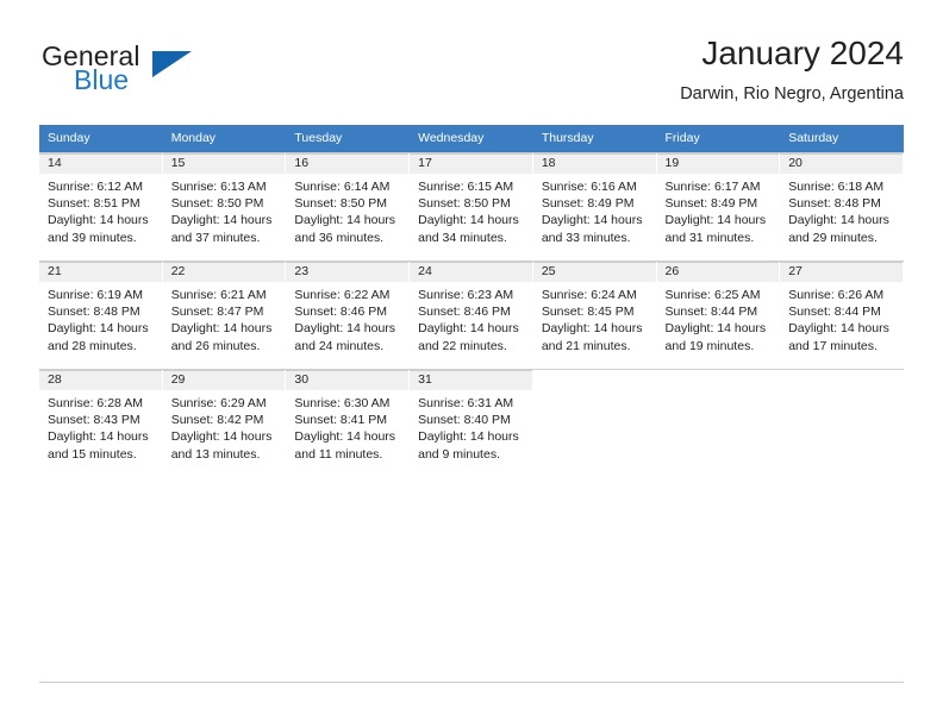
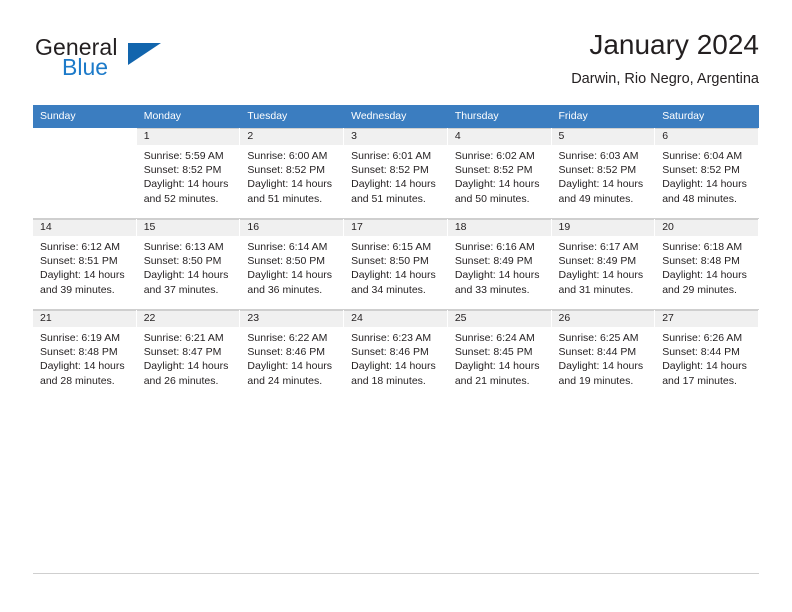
  General
  Blue
  January 2024
  Darwin, Rio Negro, Argentina
  Sunday	Monday	Tuesday	Wednesday	Thursday	Friday	Saturday
+ 	1Sunrise: 5:59 AMSunset: 8:52 PMDaylight: 14 hoursand 52 minutes.	2Sunrise: 6:00 AMSunset: 8:52 PMDaylight: 14 hoursand 51 minutes.	3Sunrise: 6:01 AMSunset: 8:52 PMDaylight: 14 hoursand 51 minutes.	4Sunrise: 6:02 AMSunset: 8:52 PMDaylight: 14 hoursand 50 minutes.	5Sunrise: 6:03 AMSunset: 8:52 PMDaylight: 14 hoursand 49 minutes.	6Sunrise: 6:04 AMSunset: 8:52 PMDaylight: 14 hoursand 48 minutes.
  14Sunrise: 6:12 AMSunset: 8:51 PMDaylight: 14 hoursand 39 minutes.	15Sunrise: 6:13 AMSunset: 8:50 PMDaylight: 14 hoursand 37 minutes.	16Sunrise: 6:14 AMSunset: 8:50 PMDaylight: 14 hoursand 36 minutes.	17Sunrise: 6:15 AMSunset: 8:50 PMDaylight: 14 hoursand 34 minutes.	18Sunrise: 6:16 AMSunset: 8:49 PMDaylight: 14 hoursand 33 minutes.	19Sunrise: 6:17 AMSunset: 8:49 PMDaylight: 14 hoursand 31 minutes.	20Sunrise: 6:18 AMSunset: 8:48 PMDaylight: 14 hoursand 29 minutes.
- 21Sunrise: 6:19 AMSunset: 8:48 PMDaylight: 14 hoursand 28 minutes.	22Sunrise: 6:21 AMSunset: 8:47 PMDaylight: 14 hoursand 26 minutes.	23Sunrise: 6:22 AMSunset: 8:46 PMDaylight: 14 hoursand 24 minutes.	24Sunrise: 6:23 AMSunset: 8:46 PMDaylight: 14 hoursand 22 minutes.	25Sunrise: 6:24 AMSunset: 8:45 PMDaylight: 14 hoursand 21 minutes.	26Sunrise: 6:25 AMSunset: 8:44 PMDaylight: 14 hoursand 19 minutes.	27Sunrise: 6:26 AMSunset: 8:44 PMDaylight: 14 hoursand 17 minutes.
+ 21Sunrise: 6:19 AMSunset: 8:48 PMDaylight: 14 hoursand 28 minutes.	22Sunrise: 6:21 AMSunset: 8:47 PMDaylight: 14 hoursand 26 minutes.	23Sunrise: 6:22 AMSunset: 8:46 PMDaylight: 14 hoursand 24 minutes.	24Sunrise: 6:23 AMSunset: 8:46 PMDaylight: 14 hoursand 18 minutes.	25Sunrise: 6:24 AMSunset: 8:45 PMDaylight: 14 hoursand 21 minutes.	26Sunrise: 6:25 AMSunset: 8:44 PMDaylight: 14 hoursand 19 minutes.	27Sunrise: 6:26 AMSunset: 8:44 PMDaylight: 14 hoursand 17 minutes.
- 28Sunrise: 6:28 AMSunset: 8:43 PMDaylight: 14 hoursand 15 minutes.	29Sunrise: 6:29 AMSunset: 8:42 PMDaylight: 14 hoursand 13 minutes.	30Sunrise: 6:30 AMSunset: 8:41 PMDaylight: 14 hoursand 11 minutes.	31Sunrise: 6:31 AMSunset: 8:40 PMDaylight: 14 hoursand 9 minutes.
